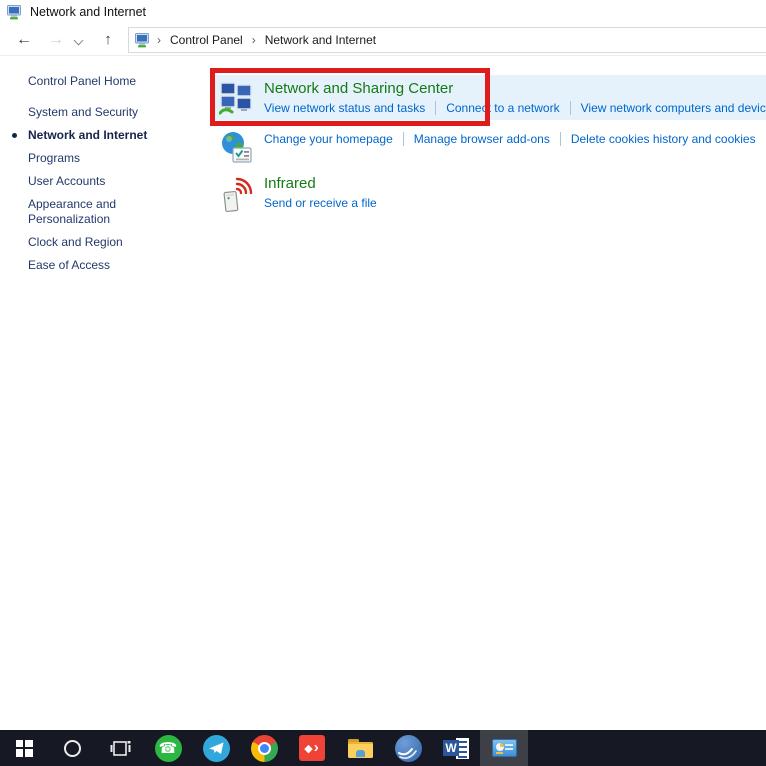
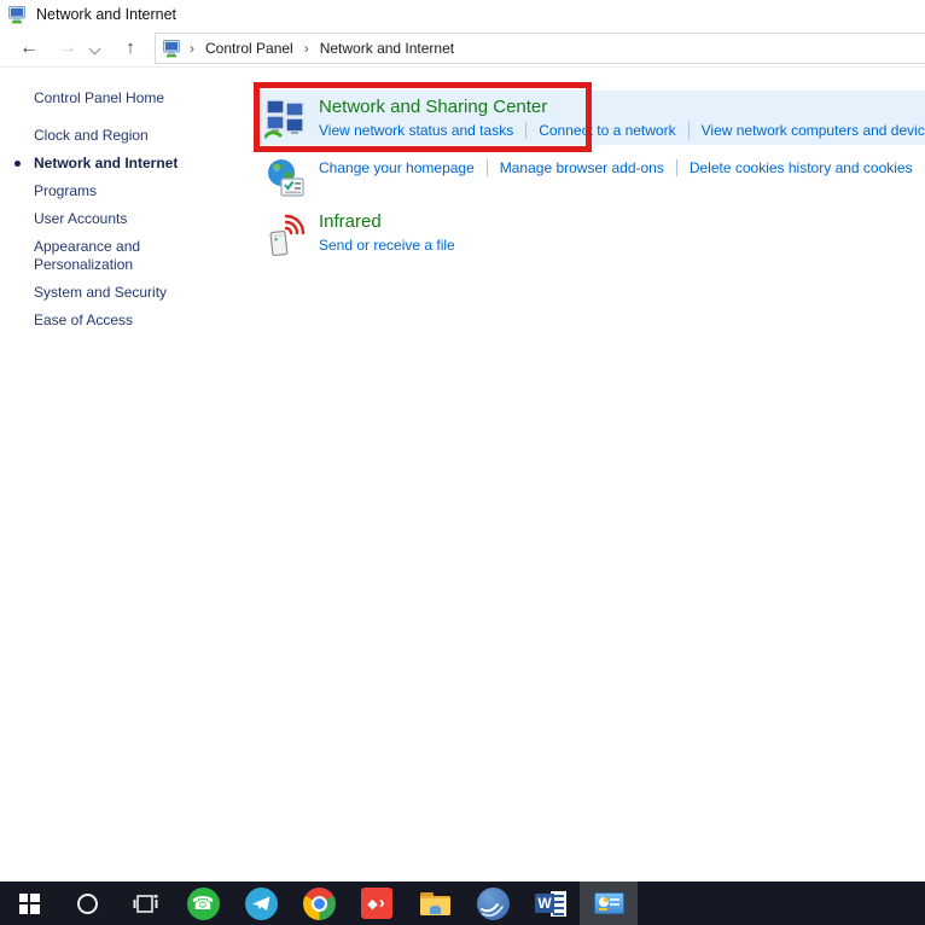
  Network and Internet
  ←
  →
  ↑
  ›
  Control Panel
  ›
  Network and Internet
  Control Panel Home
- System and Security
+ Clock and Region
  Network and Internet
  Programs
  User Accounts
  Appearance and Personalization
- Clock and Region
+ System and Security
  Ease of Access
  Network and Sharing Center
  View network status and tasks Connect to a network View network computers and devic
  Change your homepage Manage browser add-ons Delete cookies history and cookies
  Infrared
  Send or receive a file
  ☎
  ◆
  ›
  W
